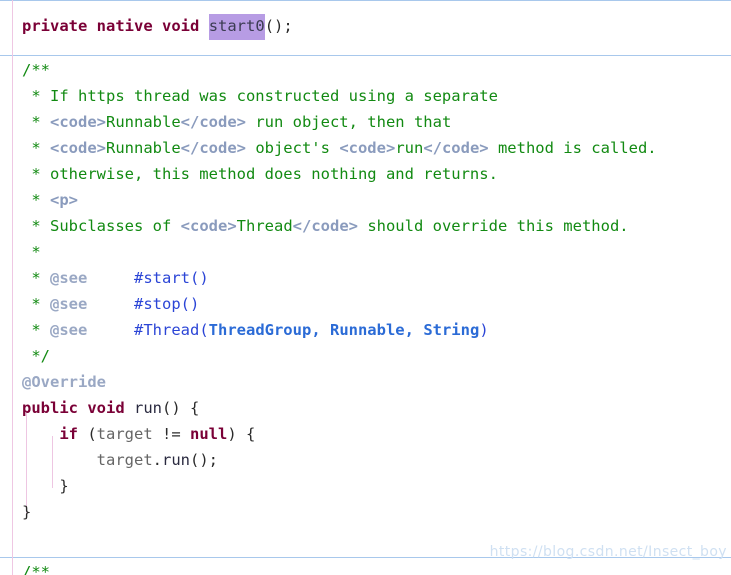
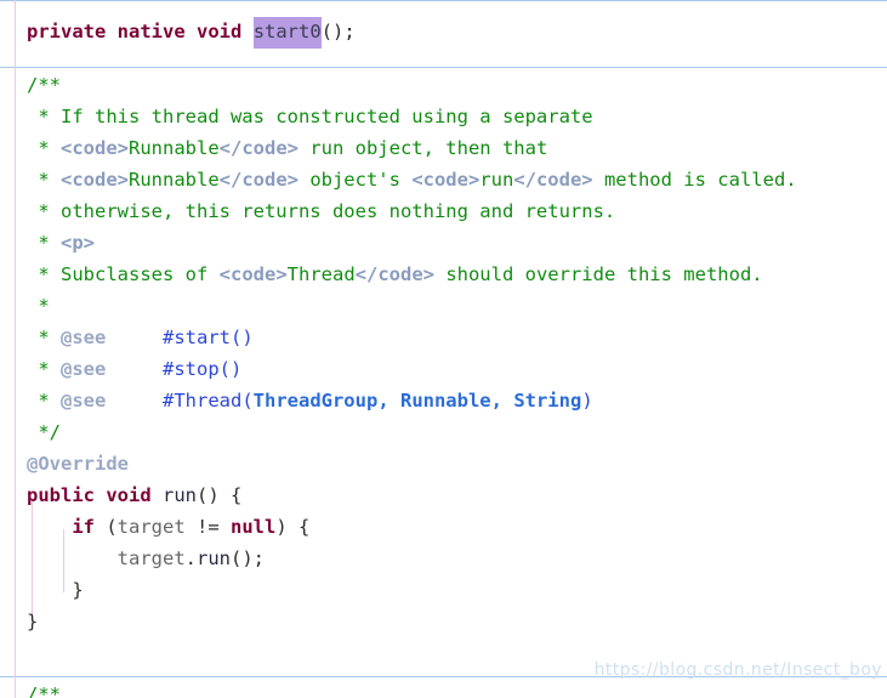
  private
  native
  void
  start0
  ();
  /**
  *
- If https thread was constructed using a separate
+ If this thread was constructed using a separate
  *
  <code>
  Runnable
  </code>
  run object, then that
  *
  <code>
  Runnable
  </code>
  object's
  <code>
  run
  </code>
  method is called.
  *
- otherwise, this method does nothing and returns.
+ otherwise, this returns does nothing and returns.
  *
  <p>
  *
  Subclasses of
  <code>
  Thread
  </code>
  should override this method.
  *
  *
  @see
  #start()
  *
  @see
  #stop()
  *
  @see
  #Thread(
  ThreadGroup
  ,
  Runnable
  ,
  String
  )
  */
  @Override
  public
  void
  run
  () {
  if
  (
  target
  !=
  null
  ) {
  target
  .
  run
  ();
  }
  }
  /**
  https://blog.csdn.net/Insect_boy
